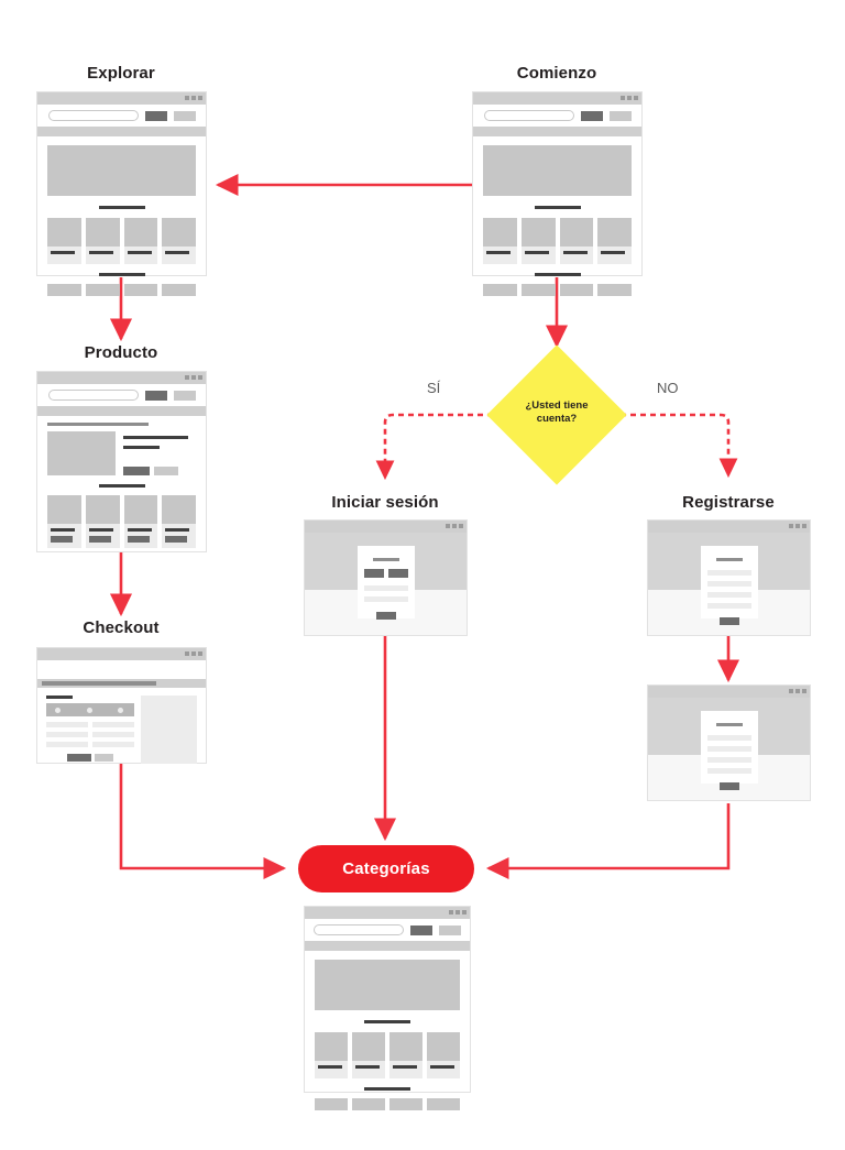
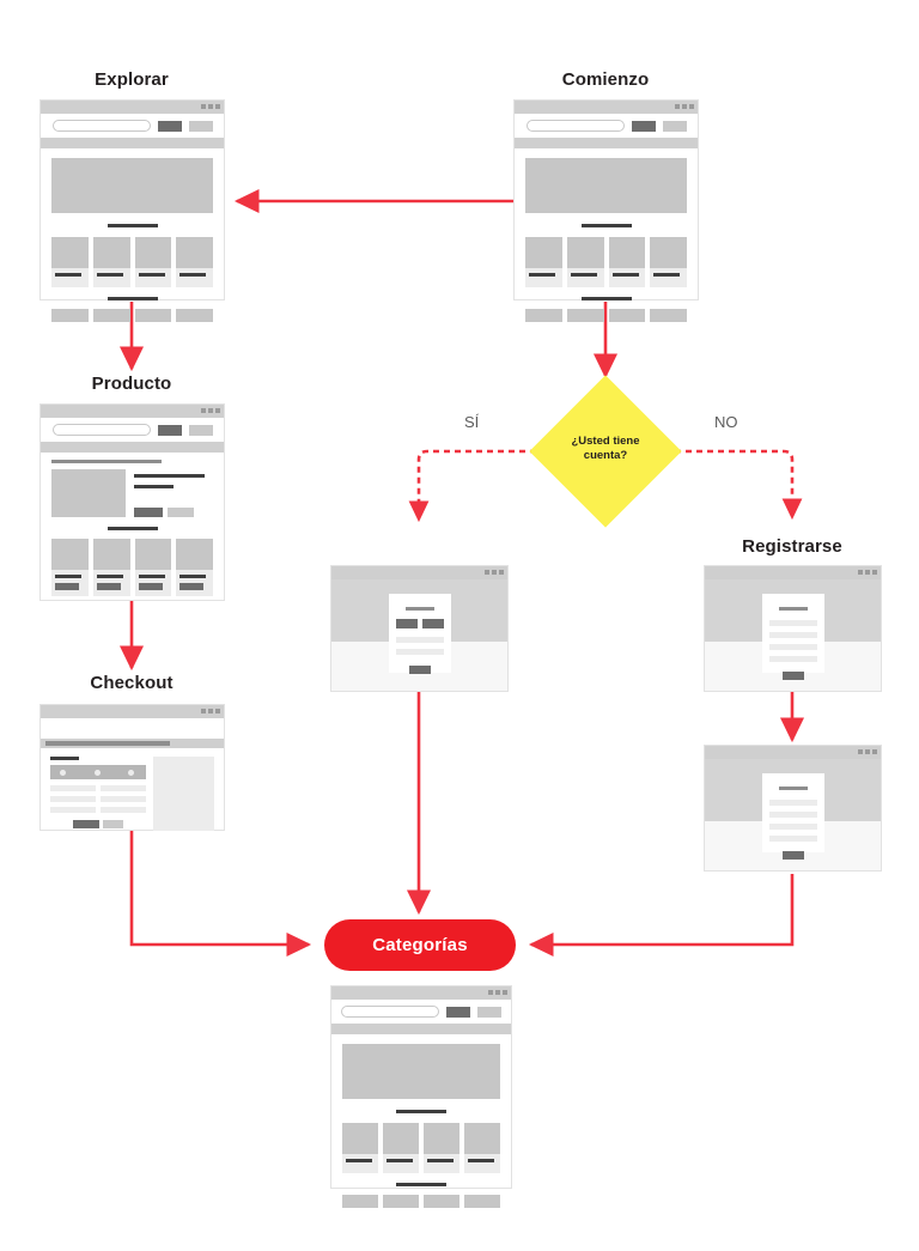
  Explorar
  Comienzo
  Producto
  Checkout
  ¿Usted tiene
  cuenta?
  SÍ
  NO
- Iniciar sesión
  Registrarse
  Categorías
